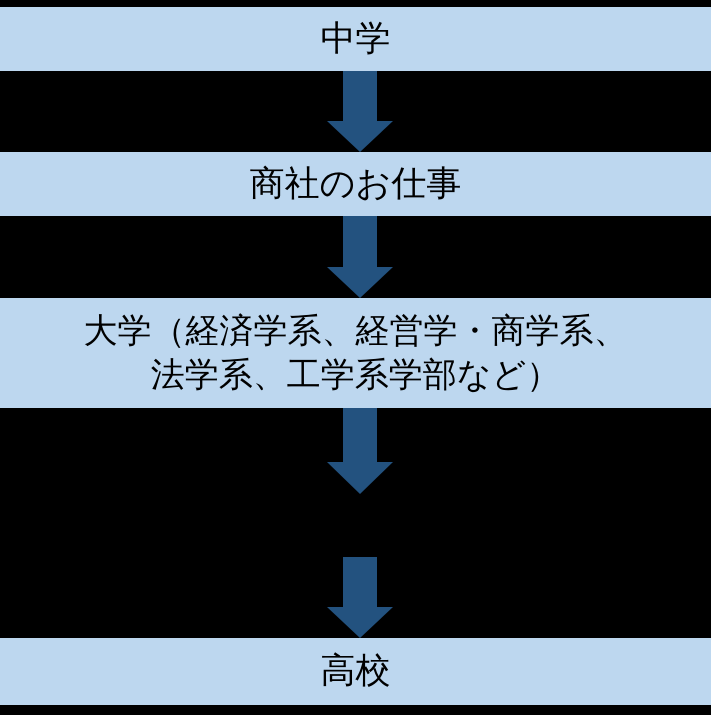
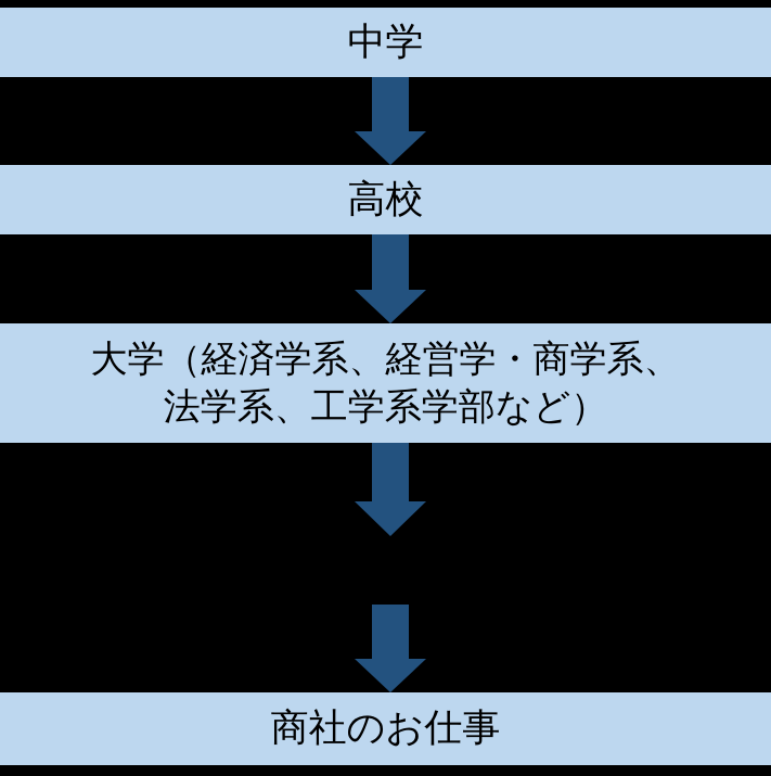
  中学
- 商社のお仕事
+ 高校
  大学（経済学系、経営学・商学系、
  法学系、工学系学部など）
- 高校
+ 商社のお仕事
